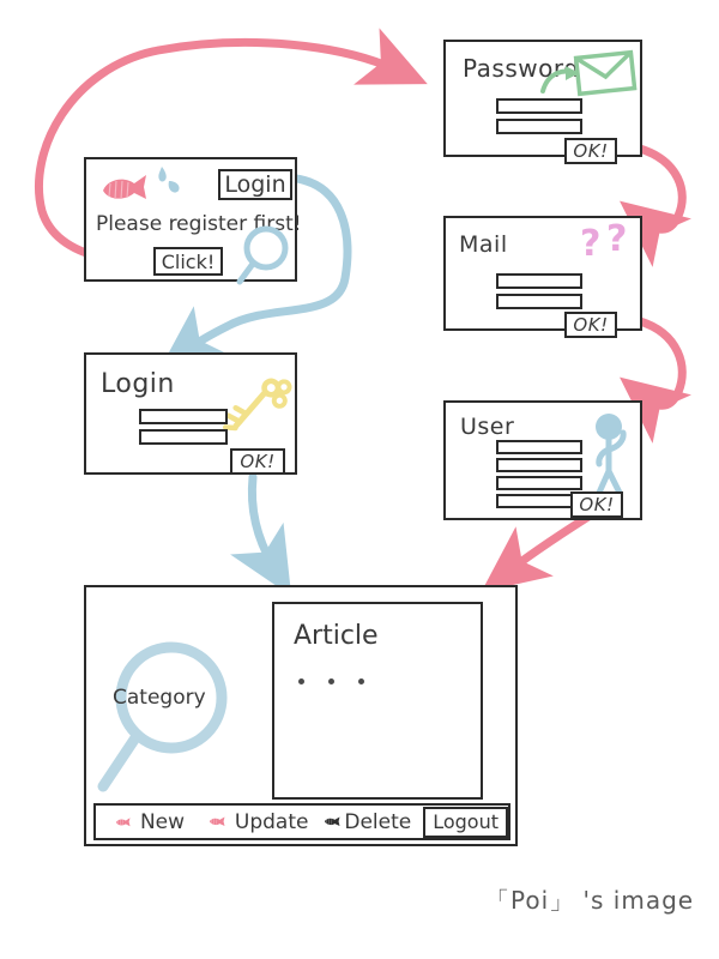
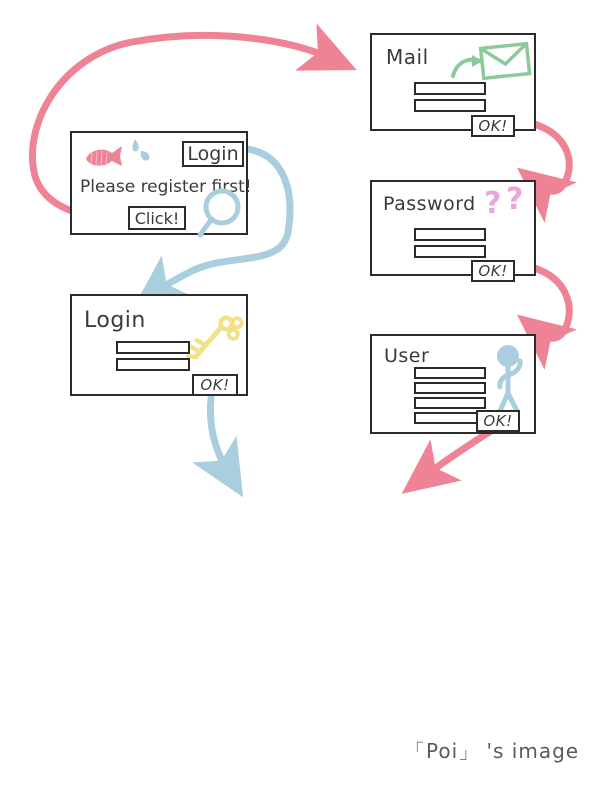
  Login
  Please register first!
  Click!
- Password
+ Mail
  OK!
- Mail
+ Password
  ?
  ?
  OK!
  User
  OK!
  Login
  OK!
- Category
- Article
- New
- Update
- Delete
- Logout
  「Poi」 's image
